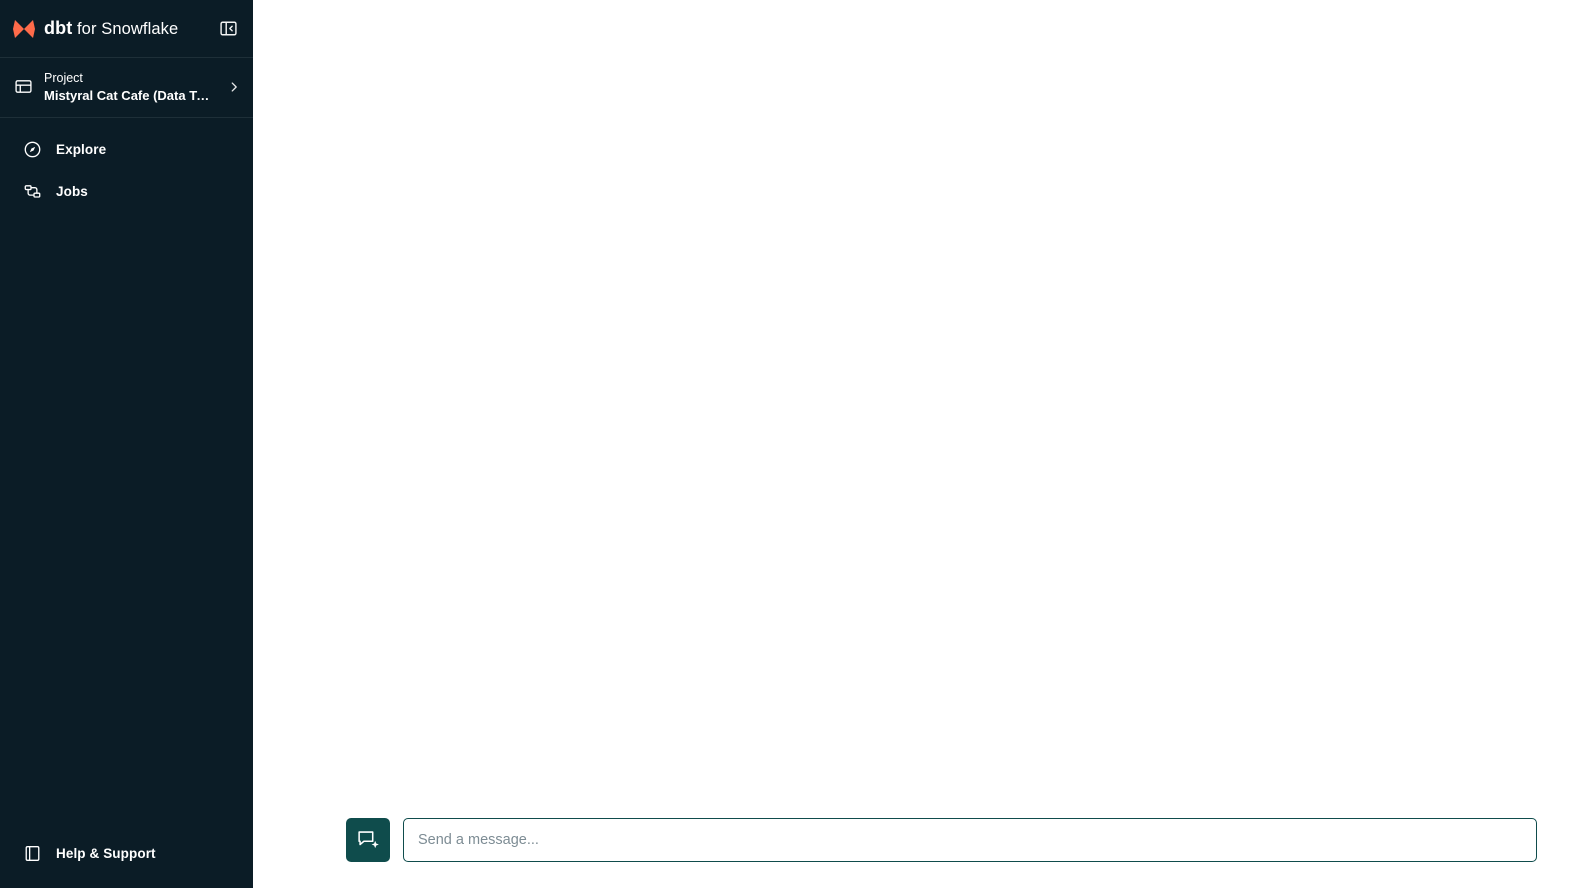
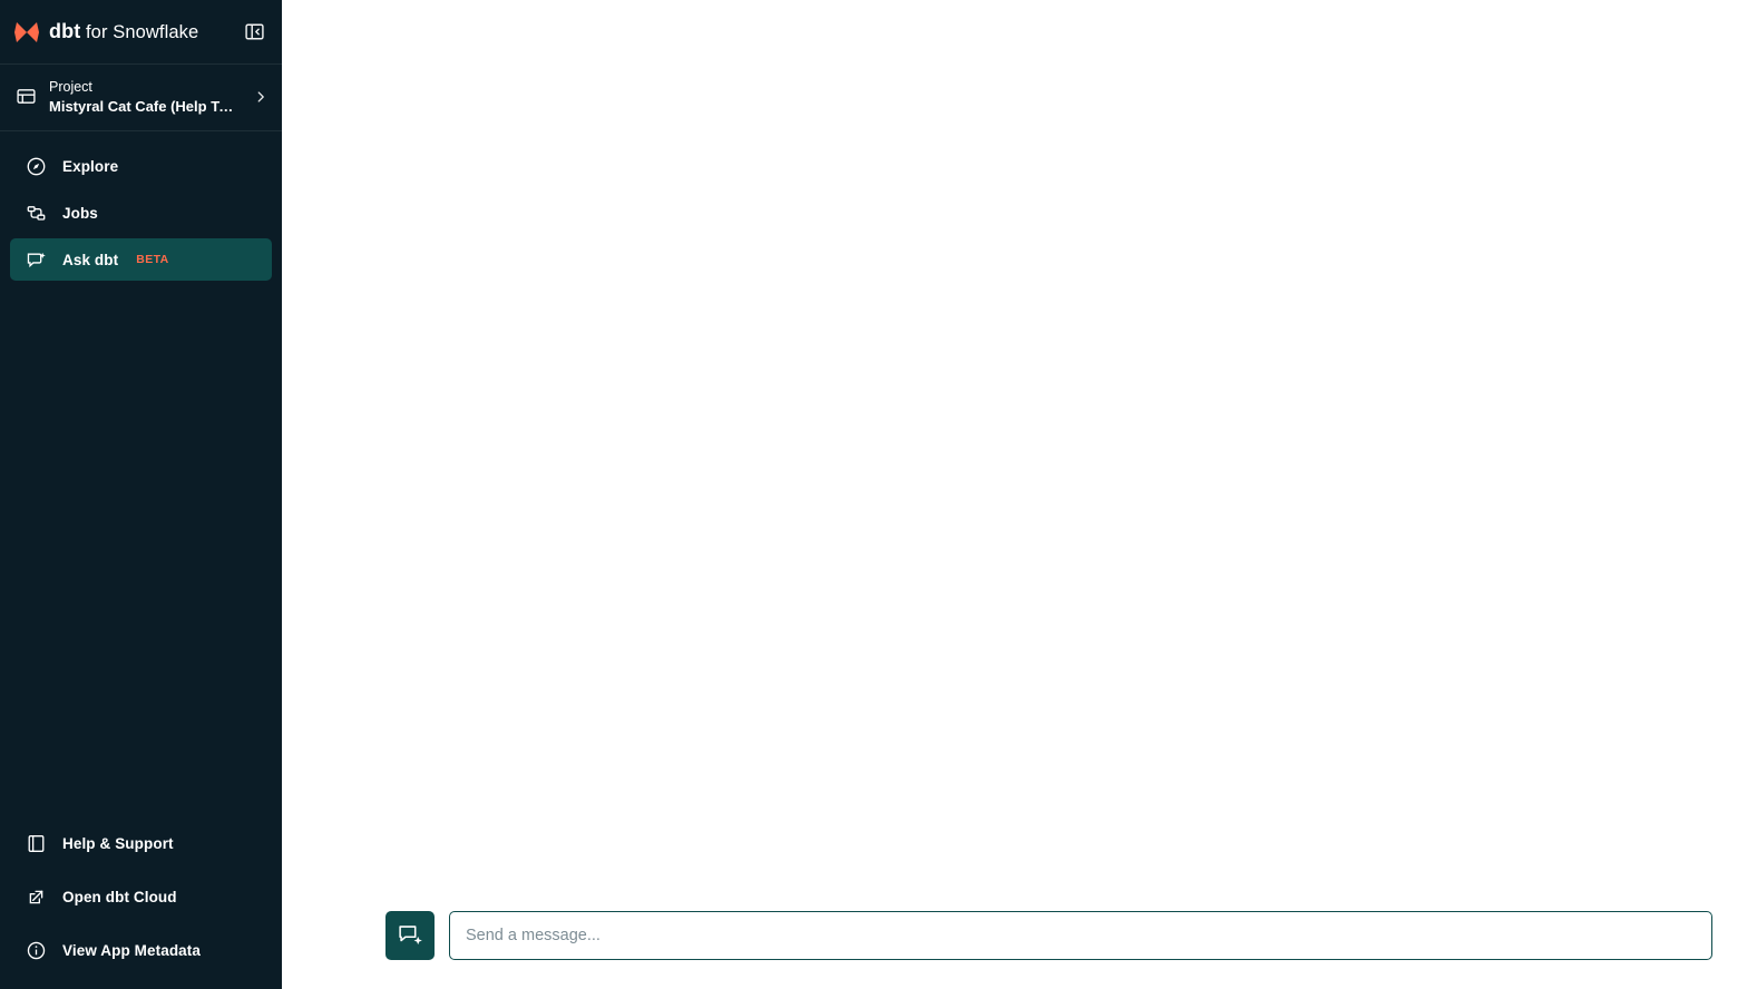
  dbt for Snowflake
  Project
- Mistyral Cat Cafe (Data Te…
+ Mistyral Cat Cafe (Help Te…
  Explore
  Jobs
+ Ask dbt
+ BETA
  Help & Support
+ Open dbt Cloud
+ View App Metadata
  Send a message...
